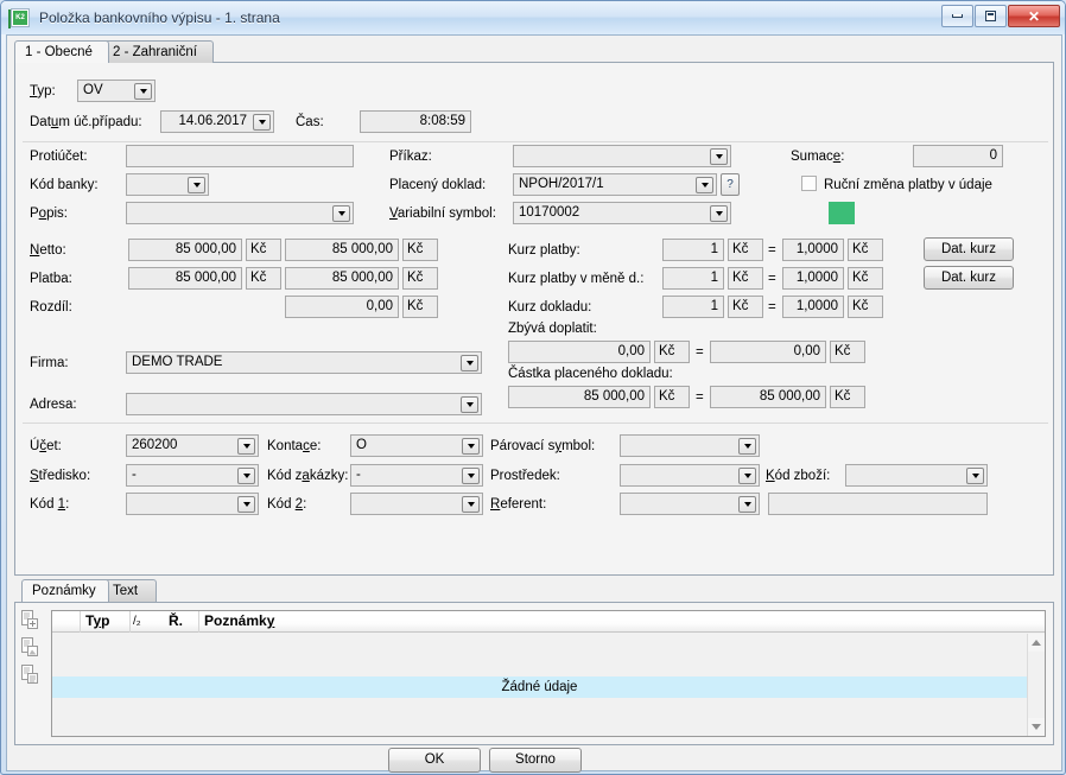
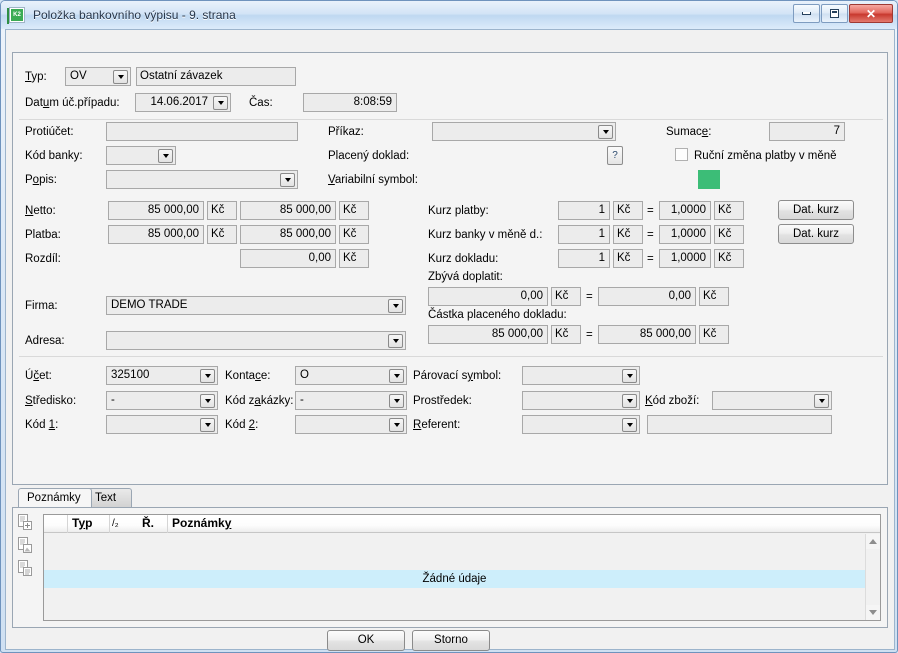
- Položka bankovního výpisu - 1. strana
+ Položka bankovního výpisu - 9. strana
  ✕
- 1 - Obecné
- 2 - Zahraniční
  Typ:
  OV
+ Ostatní závazek
  Datum úč.případu:
  14.06.2017
  Čas:
  8:08:59
  Protiúčet:
  Kód banky:
  Popis:
  Příkaz:
  Placený doklad:
- NPOH/2017/1
  ?
  Variabilní symbol:
- 10170002
  Sumace:
- 0
+ 7
- Ruční změna platby v údaje
+ Ruční změna platby v měně
  Netto:
  85 000,00
  Kč
  85 000,00
  Kč
  Platba:
  85 000,00
  Kč
  85 000,00
  Kč
  Rozdíl:
  0,00
  Kč
  Kurz platby:
  1
  Kč
  =
  1,0000
  Kč
  Dat. kurz
- Kurz platby v měně d.:
+ Kurz banky v měně d.:
  1
  Kč
  =
  1,0000
  Kč
  Dat. kurz
  Kurz dokladu:
  1
  Kč
  =
  1,0000
  Kč
  Zbývá doplatit:
  0,00
  Kč
  =
  0,00
  Kč
  Částka placeného dokladu:
  85 000,00
  Kč
  =
  85 000,00
  Kč
  Firma:
  DEMO TRADE
  Adresa:
  Účet:
- 260200
+ 325100
  Kontace:
  O
  Párovací symbol:
  Středisko:
  -
  Kód zakázky:
  -
  Prostředek:
  Kód zboží:
  Kód 1:
  Kód 2:
  Referent:
  Poznámky
  Text
  Typ
  /₂
  Ř.
  Poznámky
  Žádné údaje
  OK
  Storno
